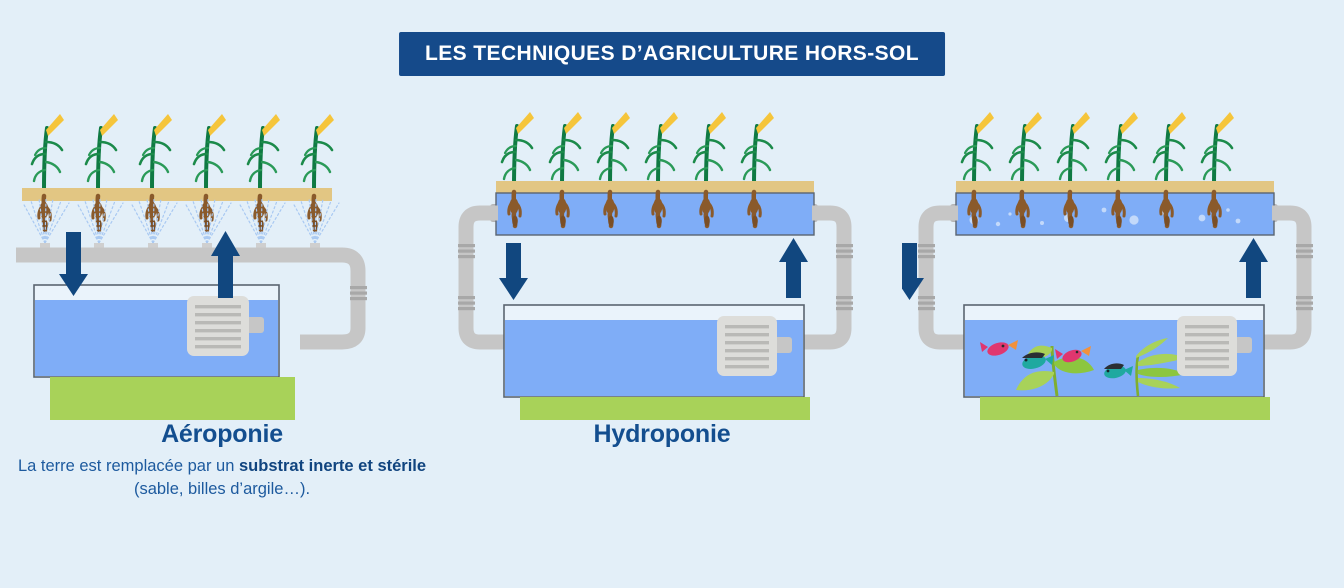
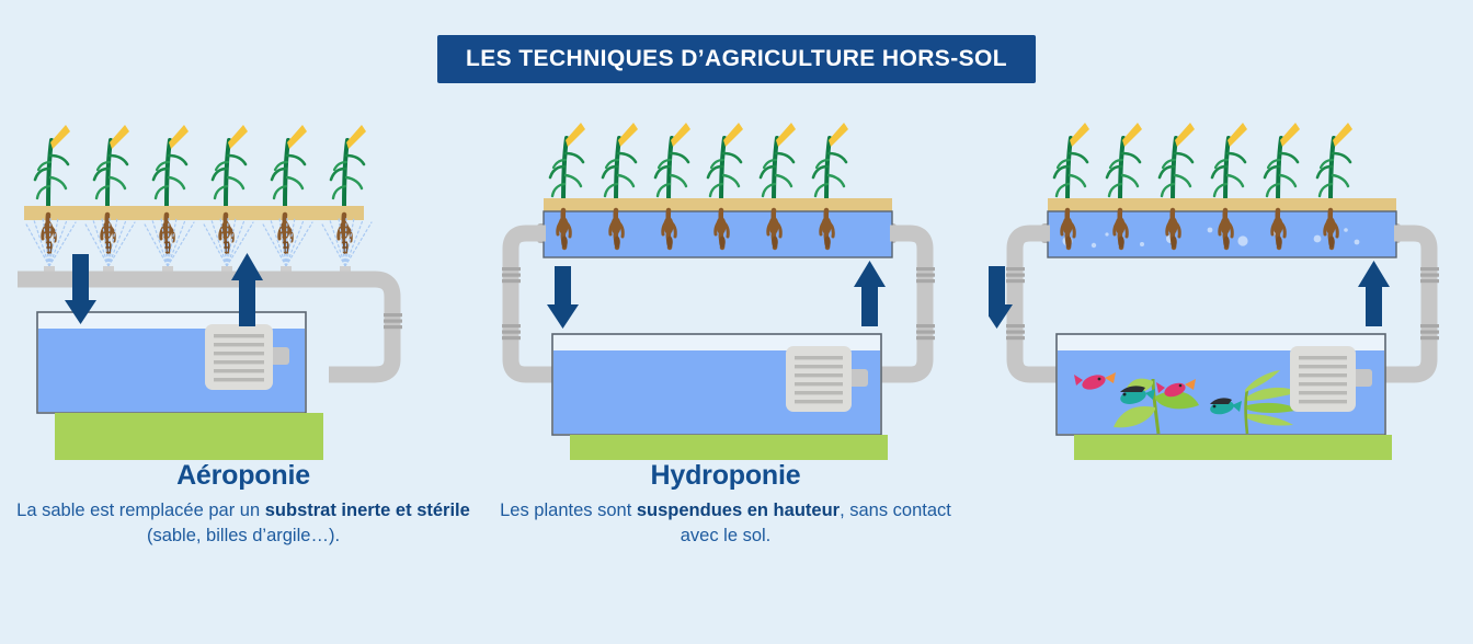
  LES TECHNIQUES D’AGRICULTURE HORS-SOL
  Aéroponie
- La terre est remplacée par un substrat inerte et stérile (sable, billes d’argile…).
+ La sable est remplacée par un substrat inerte et stérile (sable, billes d’argile…).
  Hydroponie
+ Les plantes sont suspendues en hauteur, sans contact avec le sol.
